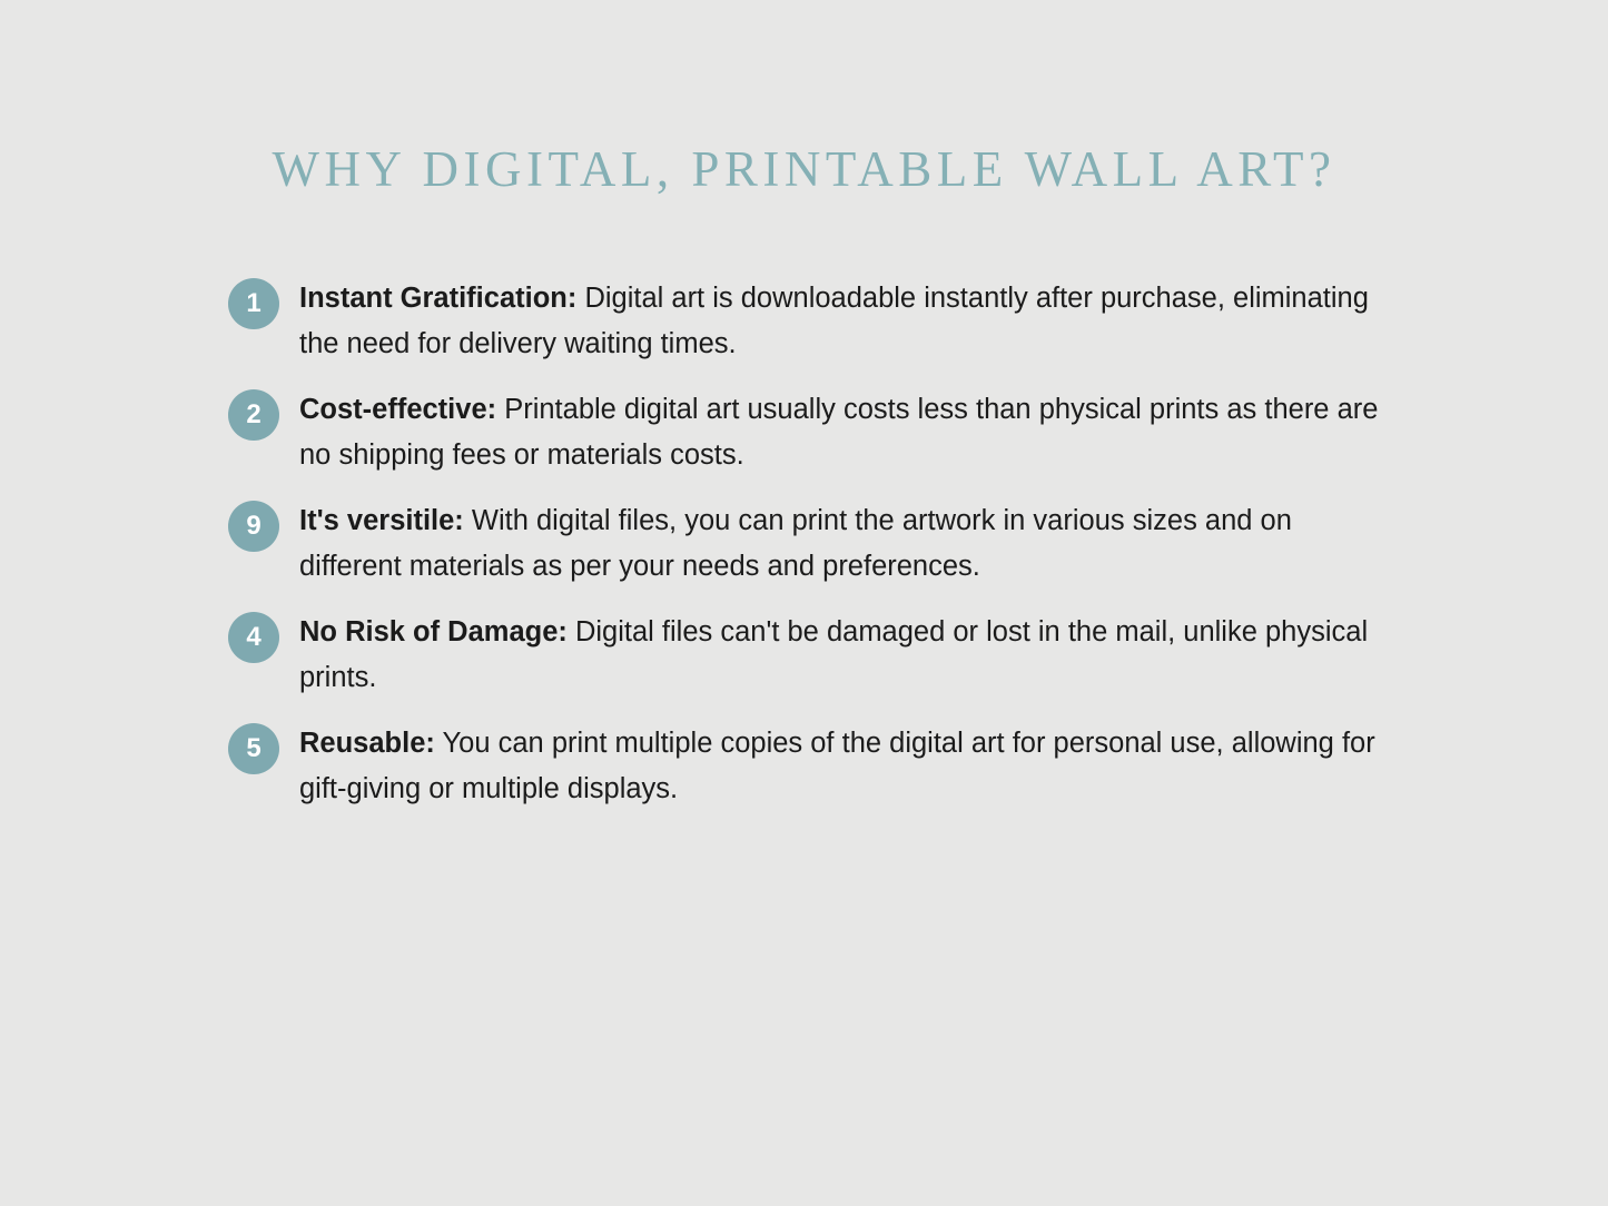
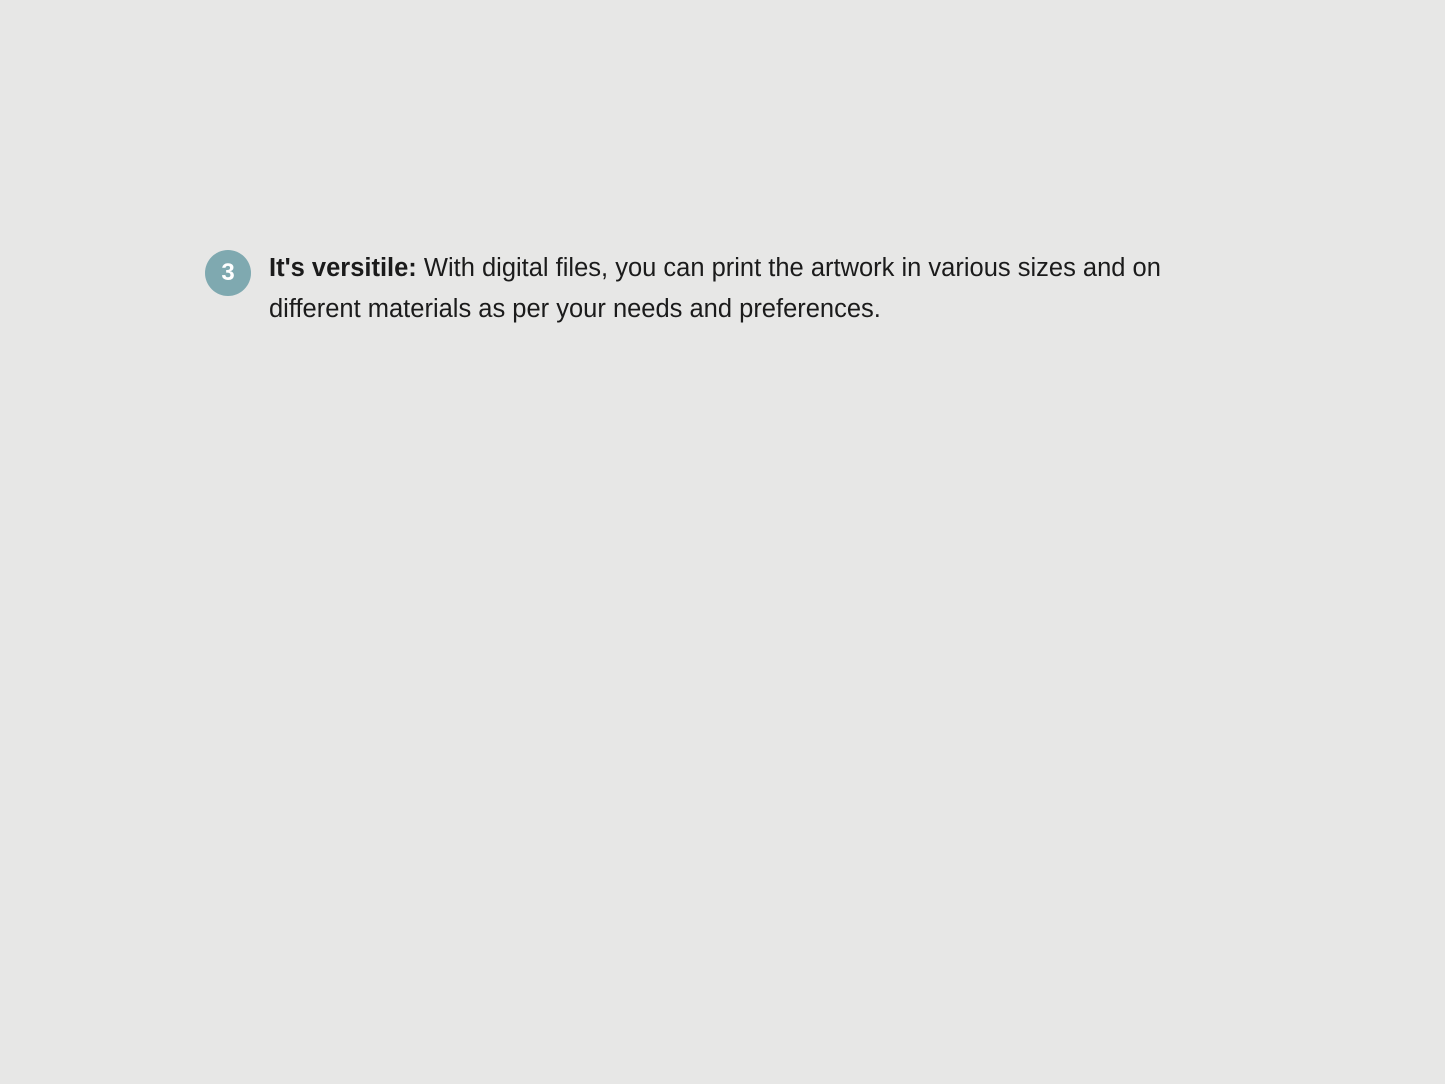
- WHY DIGITAL, PRINTABLE WALL ART?
- 1
- Instant Gratification: Digital art is downloadable instantly after purchase, eliminating the need for delivery waiting times.
- 2
- Cost-effective: Printable digital art usually costs less than physical prints as there are no shipping fees or materials costs.
- 9
+ 3
  It's versitile: With digital files, you can print the artwork in various sizes and on different materials as per your needs and preferences.
- 4
- No Risk of Damage: Digital files can't be damaged or lost in the mail, unlike physical prints.
- 5
- Reusable: You can print multiple copies of the digital art for personal use, allowing for gift-giving or multiple displays.
